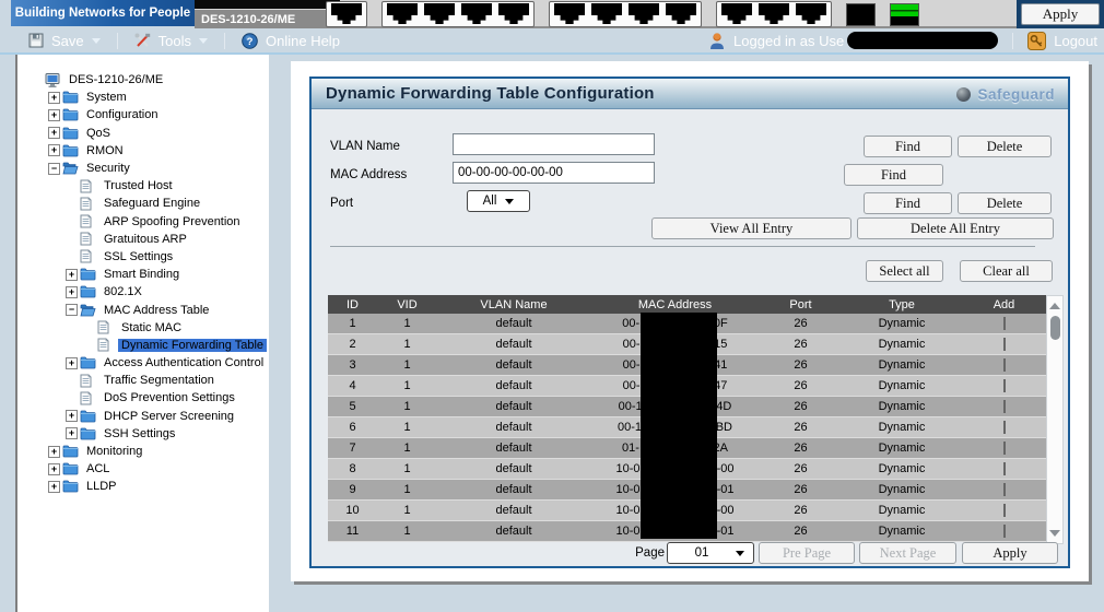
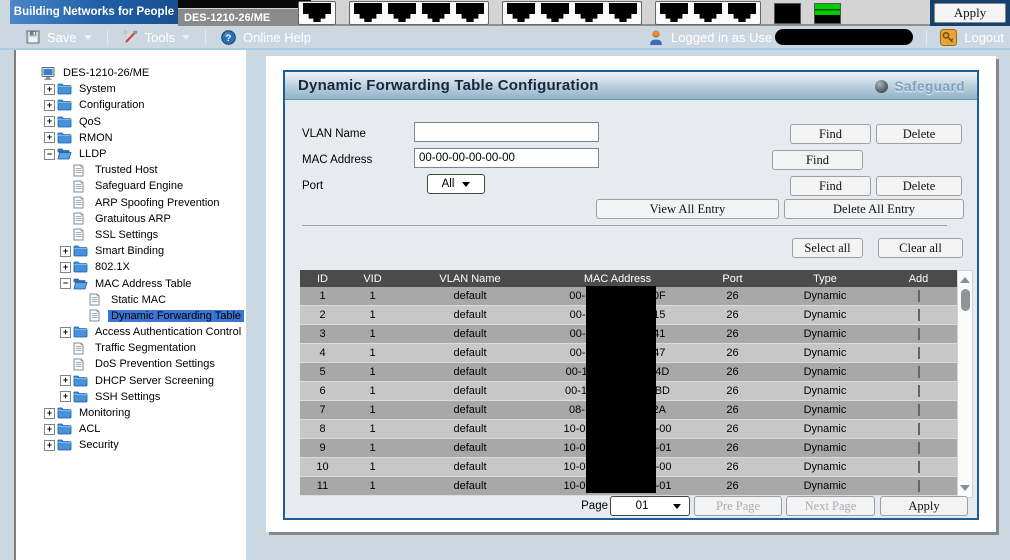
  Building Networks for People
  DES-1210-26/ME
  Apply
  Save
  Tools
  ?
  Online Help
  Logged in as Use
  Logout
  DES-1210-26/ME
  +
  System
  +
  Configuration
  +
  QoS
  +
  RMON
  −
- Security
+ LLDP
  Trusted Host
  Safeguard Engine
  ARP Spoofing Prevention
  Gratuitous ARP
  SSL Settings
  +
  Smart Binding
  +
  802.1X
  −
  MAC Address Table
  Static MAC
  Dynamic Forwarding Table
  +
  Access Authentication Control
  Traffic Segmentation
  DoS Prevention Settings
  +
  DHCP Server Screening
  +
  SSH Settings
  +
  Monitoring
  +
  ACL
  +
- LLDP
+ Security
  Dynamic Forwarding Table Configuration
  Safeguard
  VLAN Name
  Find
  Delete
  MAC Address
  00-00-00-00-00-00
  Find
  Port
  All
  Find
  Delete
  View All Entry
  Delete All Entry
  Select all
  Clear all
  ID
  VID
  VLAN Name
  MAC Address
  Port
  Type
  Add
  1
  1
  default
  00-
  26
  Dynamic
  2
  1
  default
  00-
  26
  Dynamic
  3
  1
  default
  00-
  26
  Dynamic
  4
  1
  default
  00-
  26
  Dynamic
  5
  1
  default
  00-1
  26
  Dynamic
  6
  1
  default
  00-1
  26
  Dynamic
  7
  1
  default
- 01-
+ 08-
  26
  Dynamic
  8
  1
  default
  10-0
  -00
  26
  Dynamic
  9
  1
  default
  10-0
  -01
  26
  Dynamic
  10
  1
  default
  10-0
  -00
  26
  Dynamic
  11
  1
  default
  10-0
  -01
  26
  Dynamic
  Page
  01
  Pre Page
  Next Page
  Apply
